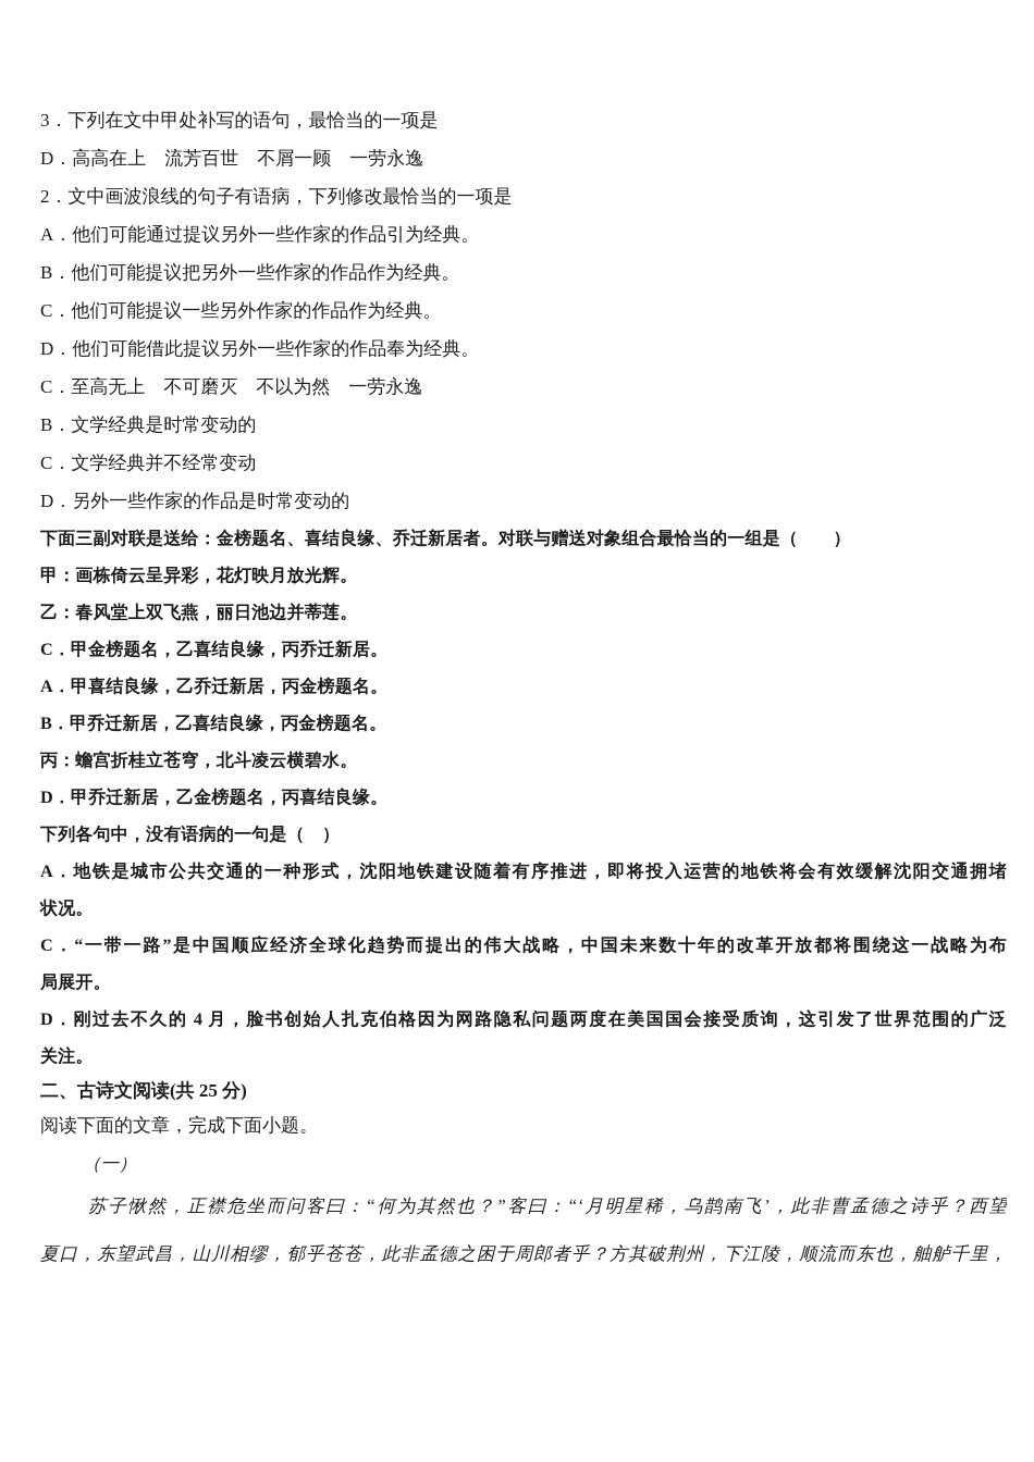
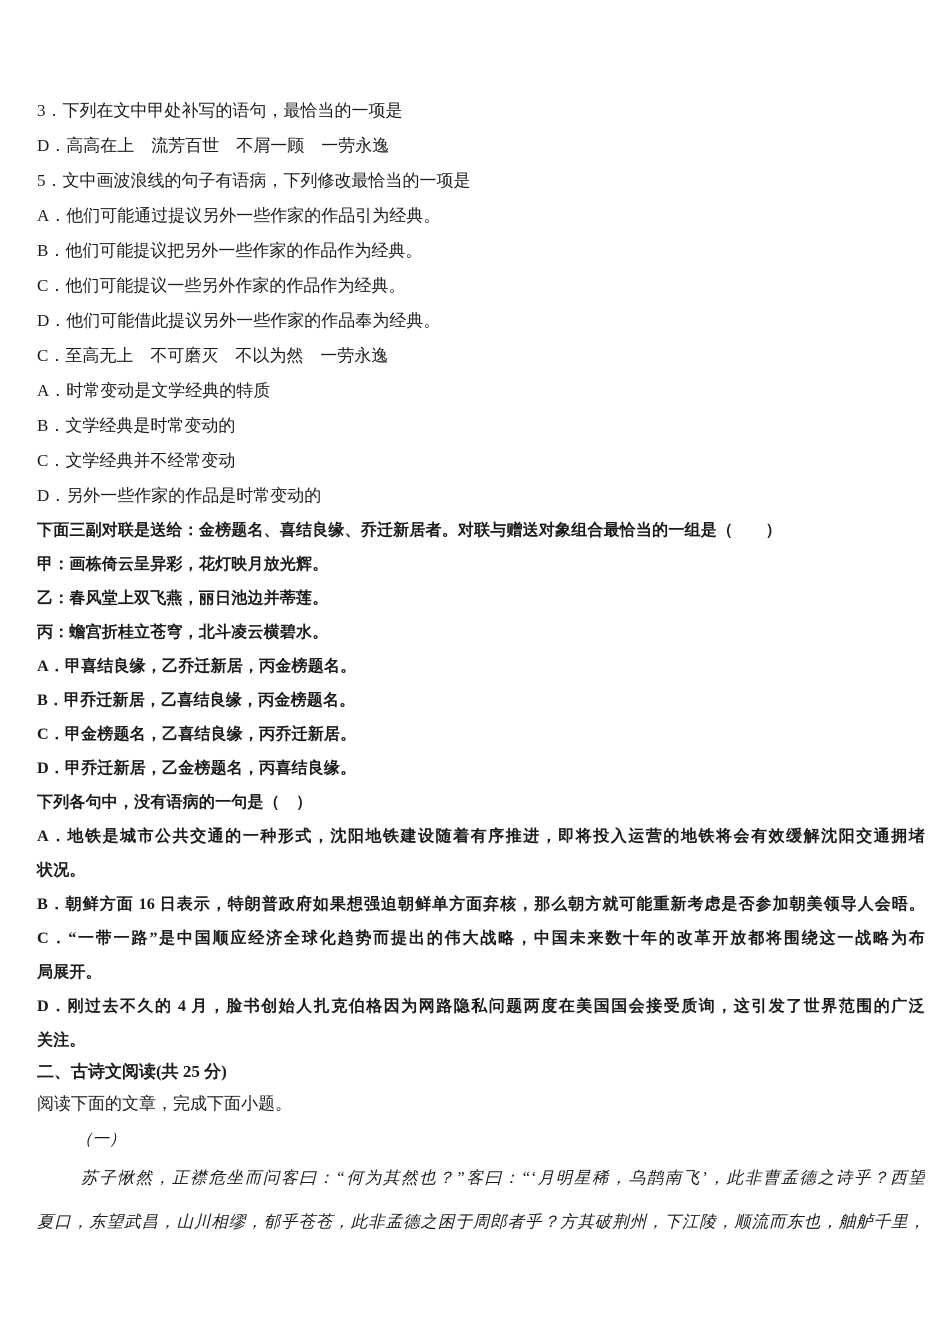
  3．下列在文中甲处补写的语句，最恰当的一项是
  D．高高在上 流芳百世 不屑一顾 一劳永逸
- 2．文中画波浪线的句子有语病，下列修改最恰当的一项是
+ 5．文中画波浪线的句子有语病，下列修改最恰当的一项是
  A．他们可能通过提议另外一些作家的作品引为经典。
  B．他们可能提议把另外一些作家的作品作为经典。
  C．他们可能提议一些另外作家的作品作为经典。
  D．他们可能借此提议另外一些作家的作品奉为经典。
  C．至高无上 不可磨灭 不以为然 一劳永逸
+ A．时常变动是文学经典的特质
  B．文学经典是时常变动的
  C．文学经典并不经常变动
  D．另外一些作家的作品是时常变动的
  下面三副对联是送给：金榜题名、喜结良缘、乔迁新居者。对联与赠送对象组合最恰当的一组是（ ）
  甲：画栋倚云呈异彩，花灯映月放光辉。
  乙：春风堂上双飞燕，丽日池边并蒂莲。
- C．甲金榜题名，乙喜结良缘，丙乔迁新居。
+ 丙：蟾宫折桂立苍穹，北斗凌云横碧水。
  A．甲喜结良缘，乙乔迁新居，丙金榜题名。
  B．甲乔迁新居，乙喜结良缘，丙金榜题名。
- 丙：蟾宫折桂立苍穹，北斗凌云横碧水。
+ C．甲金榜题名，乙喜结良缘，丙乔迁新居。
  D．甲乔迁新居，乙金榜题名，丙喜结良缘。
  下列各句中，没有语病的一句是（ ）
  A．地铁是城市公共交通的一种形式，沈阳地铁建设随着有序推进，即将投入运营的地铁将会有效缓解沈阳交通拥堵
  状况。
+ B．朝鲜方面 16 日表示，特朗普政府如果想强迫朝鲜单方面弃核，那么朝方就可能重新考虑是否参加朝美领导人会晤。
  C．“一带一路”是中国顺应经济全球化趋势而提出的伟大战略，中国未来数十年的改革开放都将围绕这一战略为布
  局展开。
  D．刚过去不久的 4 月，脸书创始人扎克伯格因为网路隐私问题两度在美国国会接受质询，这引发了世界范围的广泛
  关注。
  二、古诗文阅读(共 25 分)
  阅读下面的文章，完成下面小题。
  （一）
  苏子愀然，正襟危坐而问客曰：“何为其然也？”客曰：“‘月明星稀，乌鹊南飞’，此非曹孟德之诗乎？西望
  夏口，东望武昌，山川相缪，郁乎苍苍，此非孟德之困于周郎者乎？方其破荆州，下江陵，顺流而东也，舳舻千里，
